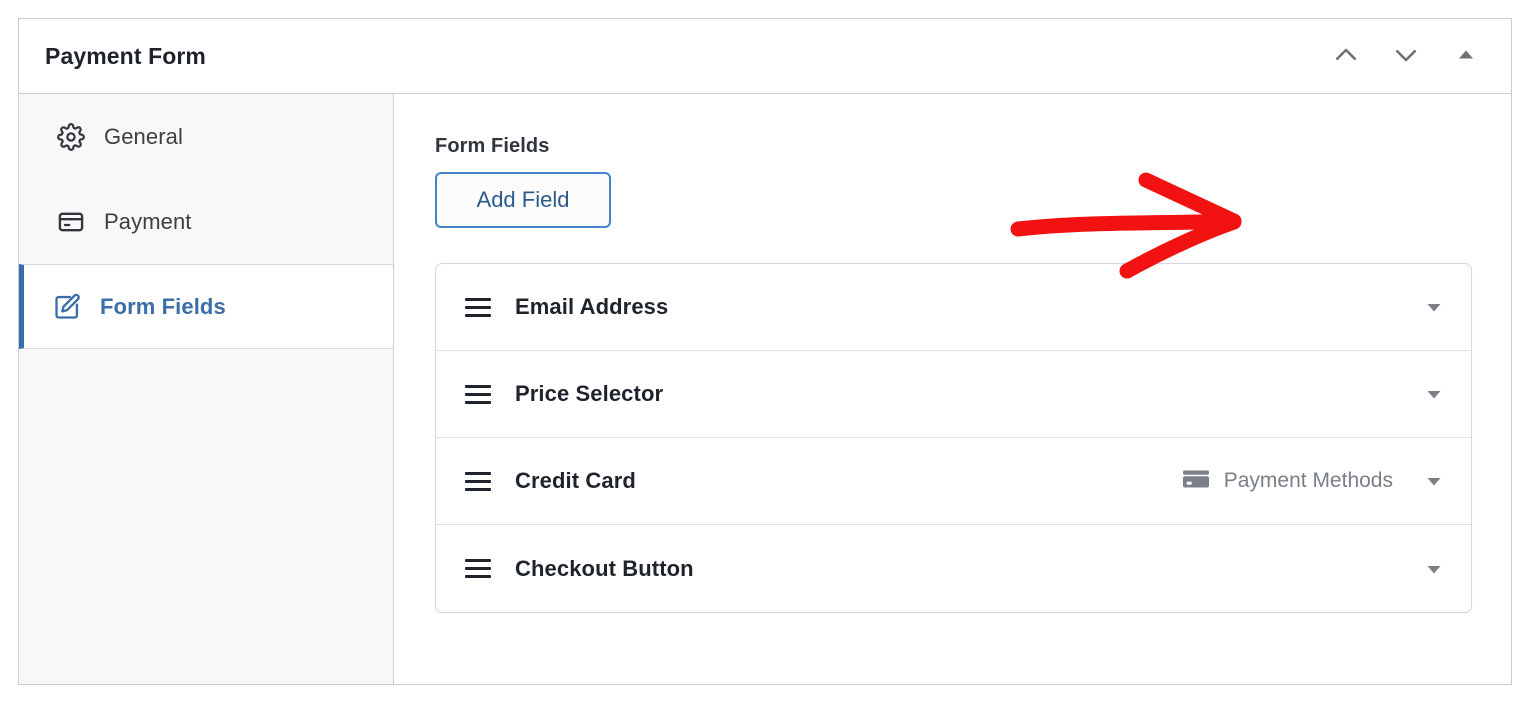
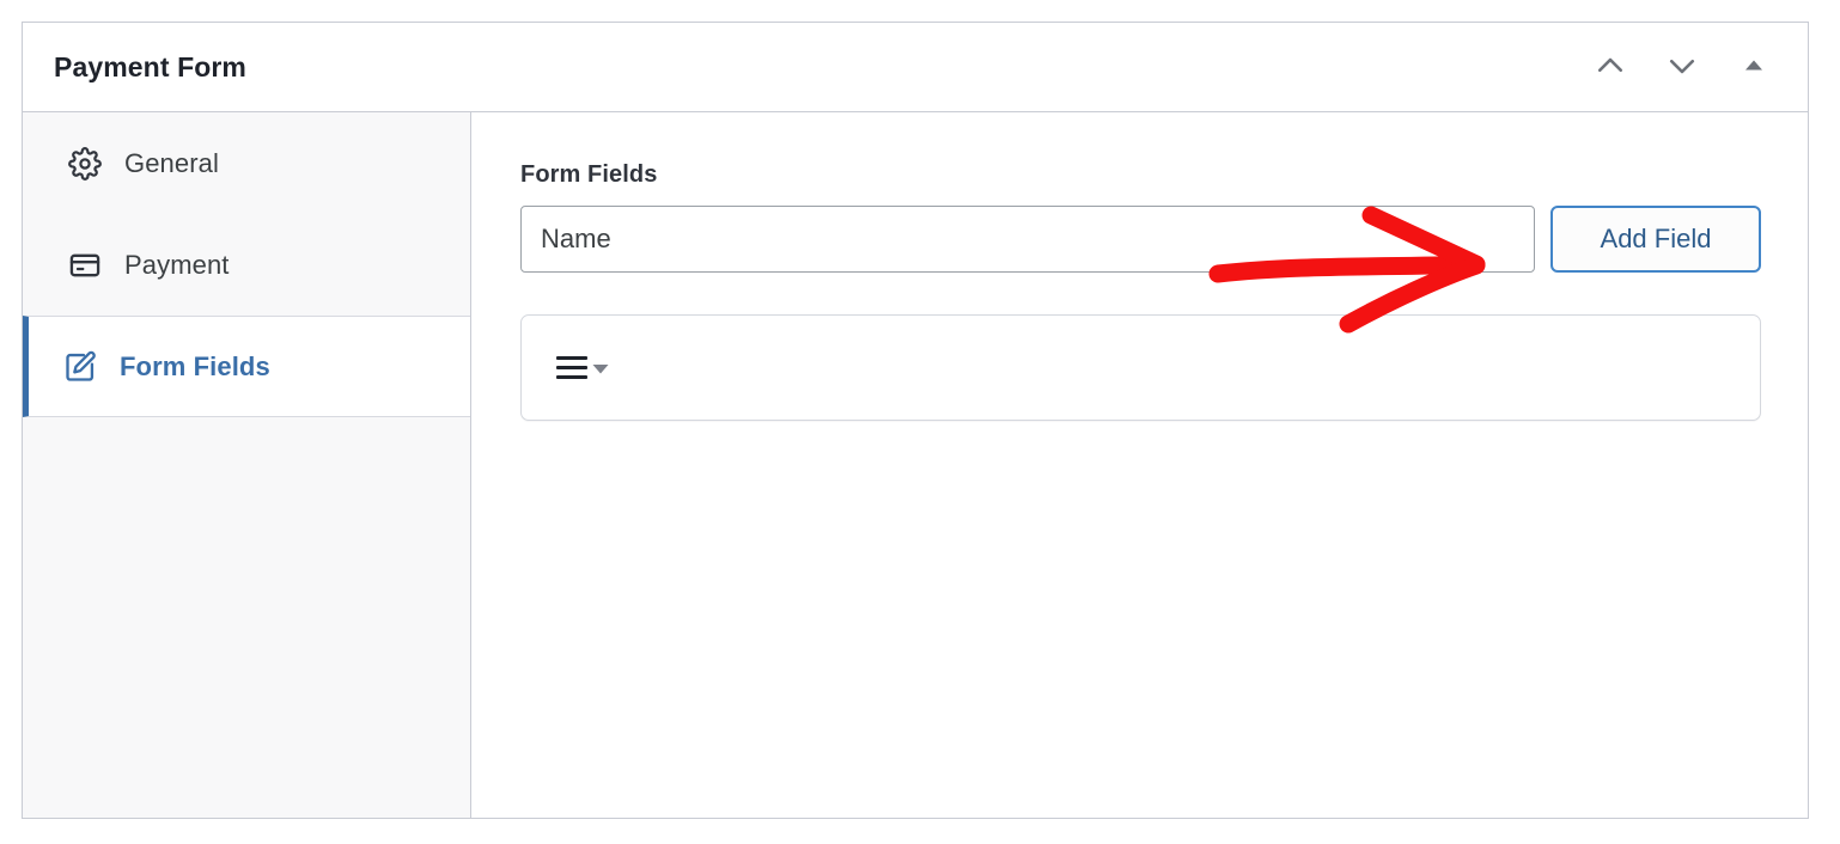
  Payment Form
  General
  Payment
  Form Fields
  Form Fields
+ Name
  Add Field
- Email Address
- Price Selector
- Credit Card
- Payment Methods
- Checkout Button
